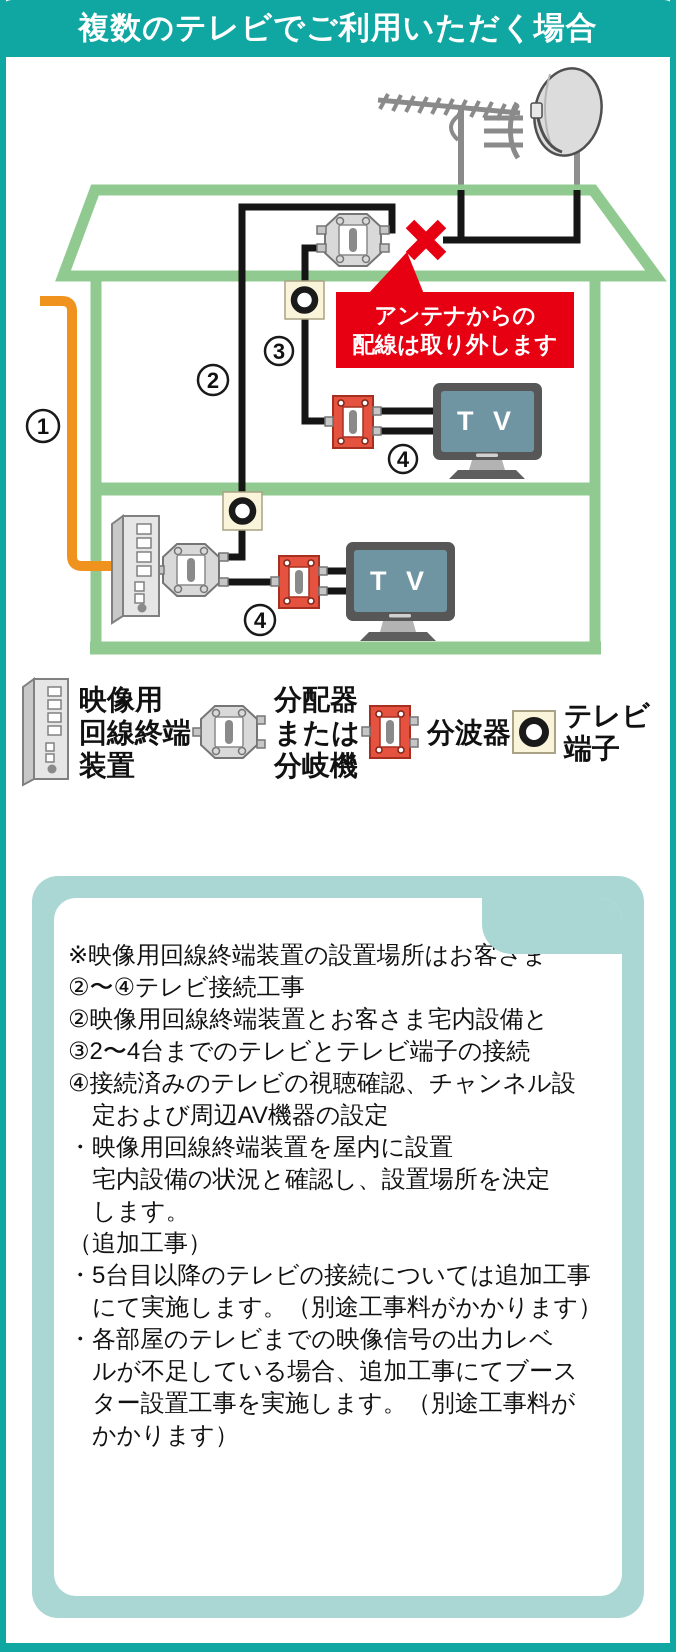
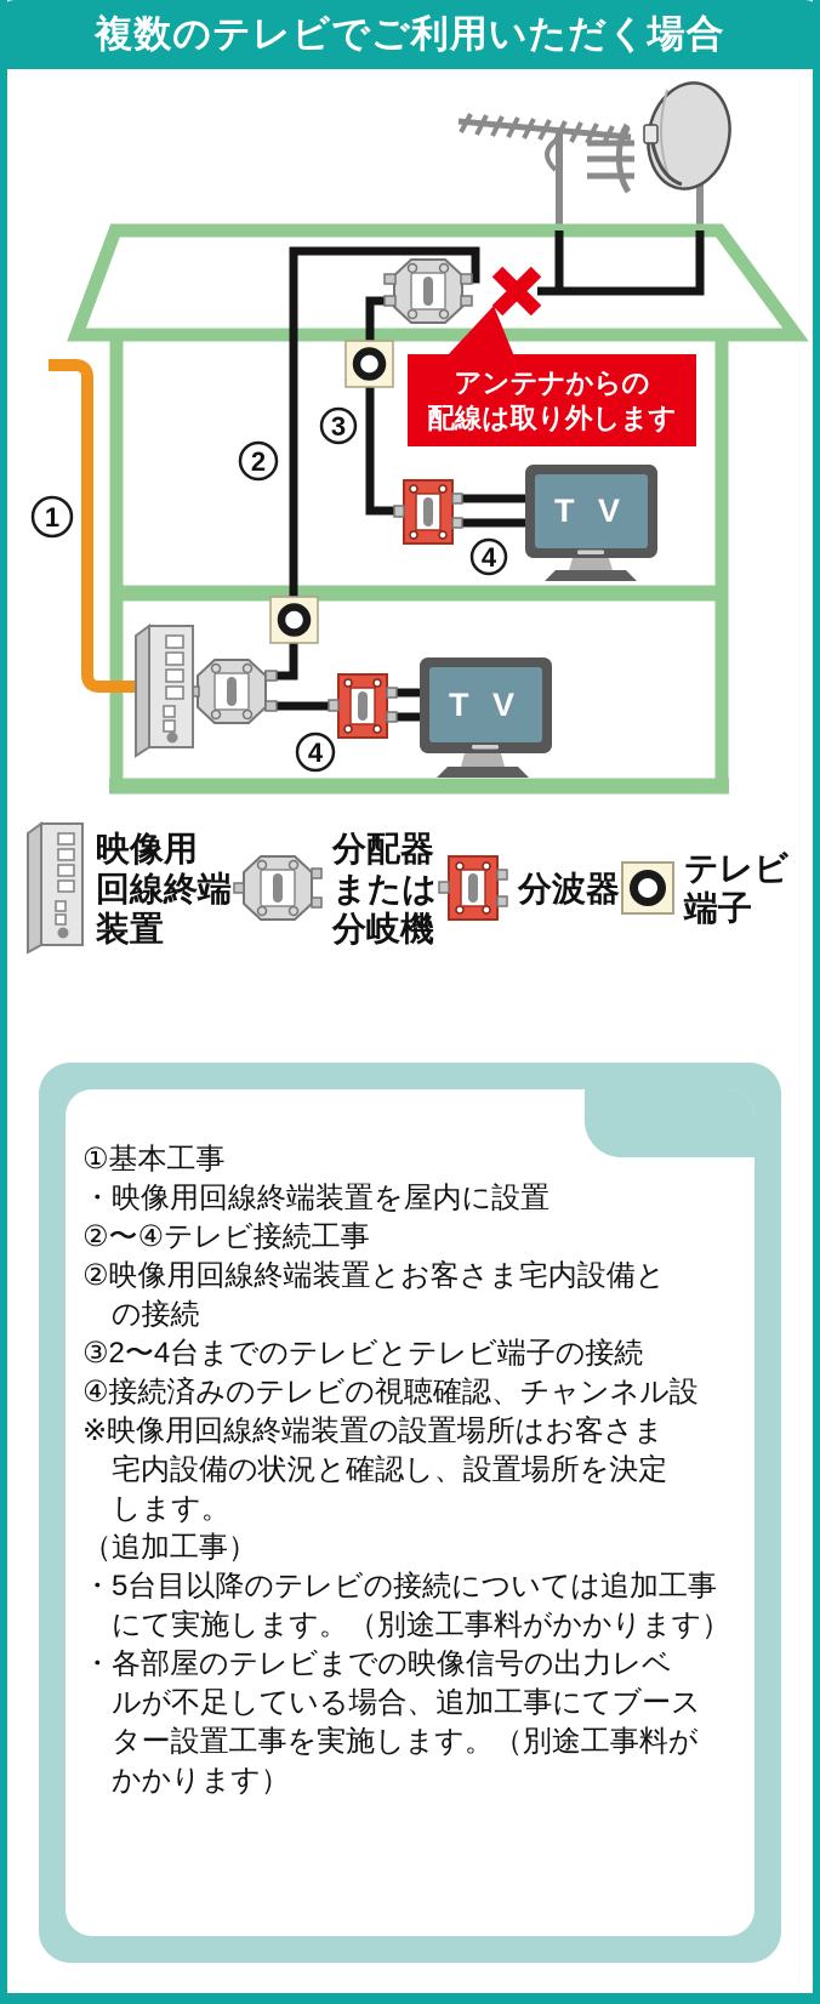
  複数のテレビでご利用いただく場合
  アンテナからの
  配線は取り外します
  T V
  T V
  1
  2
  3
  4
  4
  映像用
  回線終端
  装置
  分配器
  または
  分岐機
  分波器
  テレビ
  端子
+ ①基本工事
- ※映像用回線終端装置の設置場所はお客さま
+ ・映像用回線終端装置を屋内に設置
  ②〜④テレビ接続工事
  ②映像用回線終端装置とお客さま宅内設備と
+ の接続
  ③2〜4台までのテレビとテレビ端子の接続
  ④接続済みのテレビの視聴確認、チャンネル設
- 定および周辺AV機器の設定
- ・映像用回線終端装置を屋内に設置
+ ※映像用回線終端装置の設置場所はお客さま
  宅内設備の状況と確認し、設置場所を決定
  します。
  （追加工事）
  ・5台目以降のテレビの接続については追加工事
  にて実施します。（別途工事料がかかります）
  ・各部屋のテレビまでの映像信号の出力レベ
  ルが不足している場合、追加工事にてブース
  ター設置工事を実施します。（別途工事料が
  かかります）
